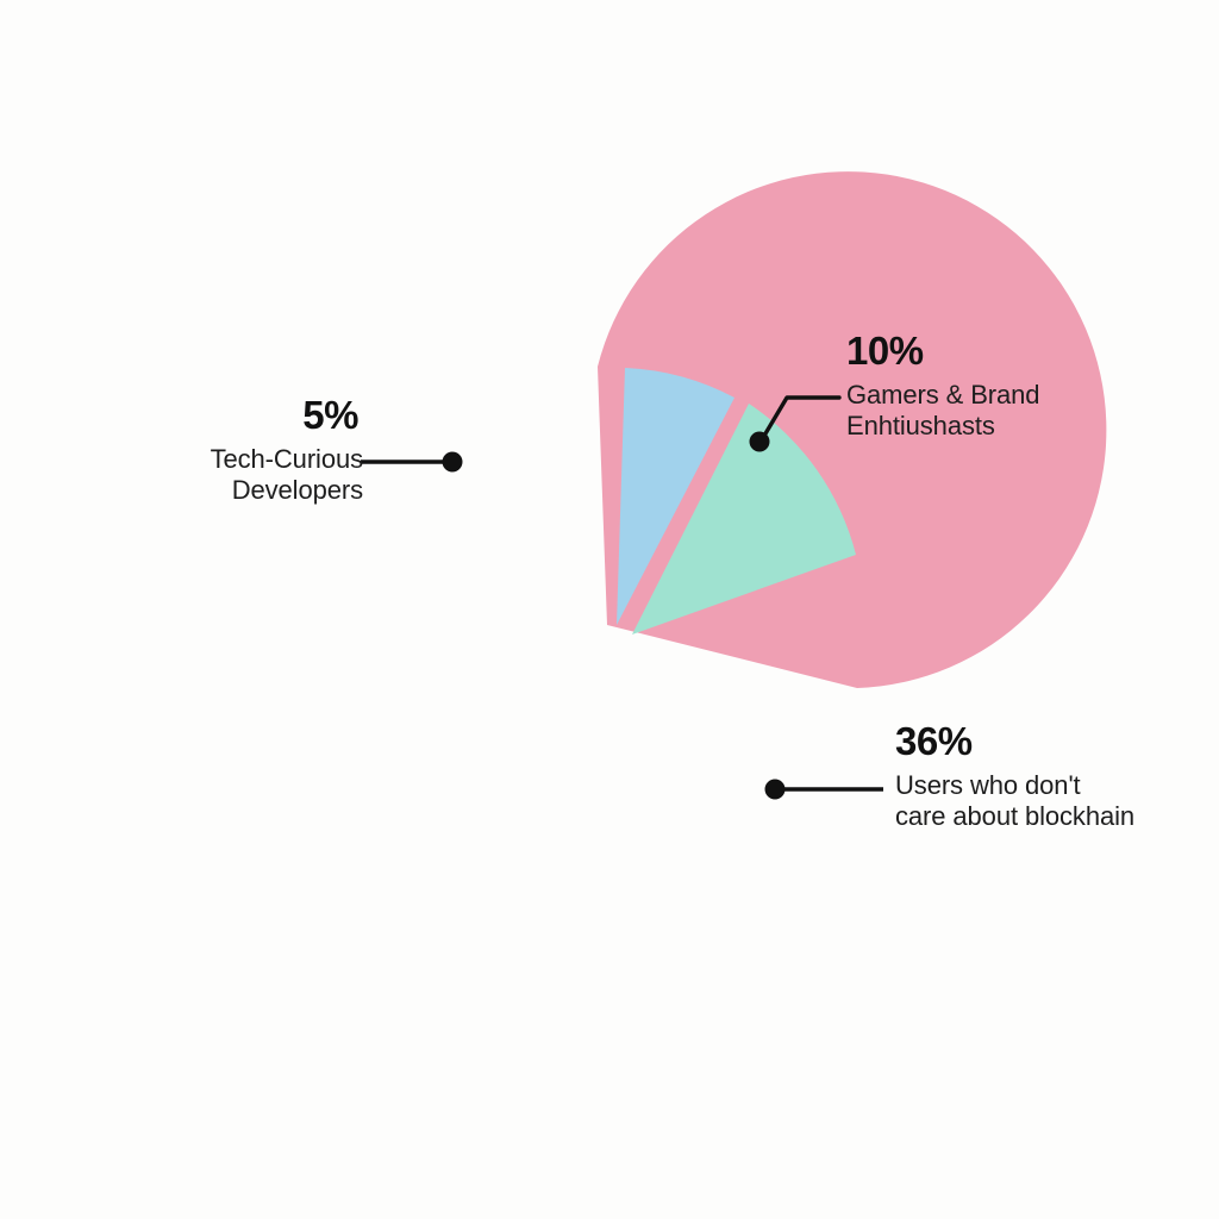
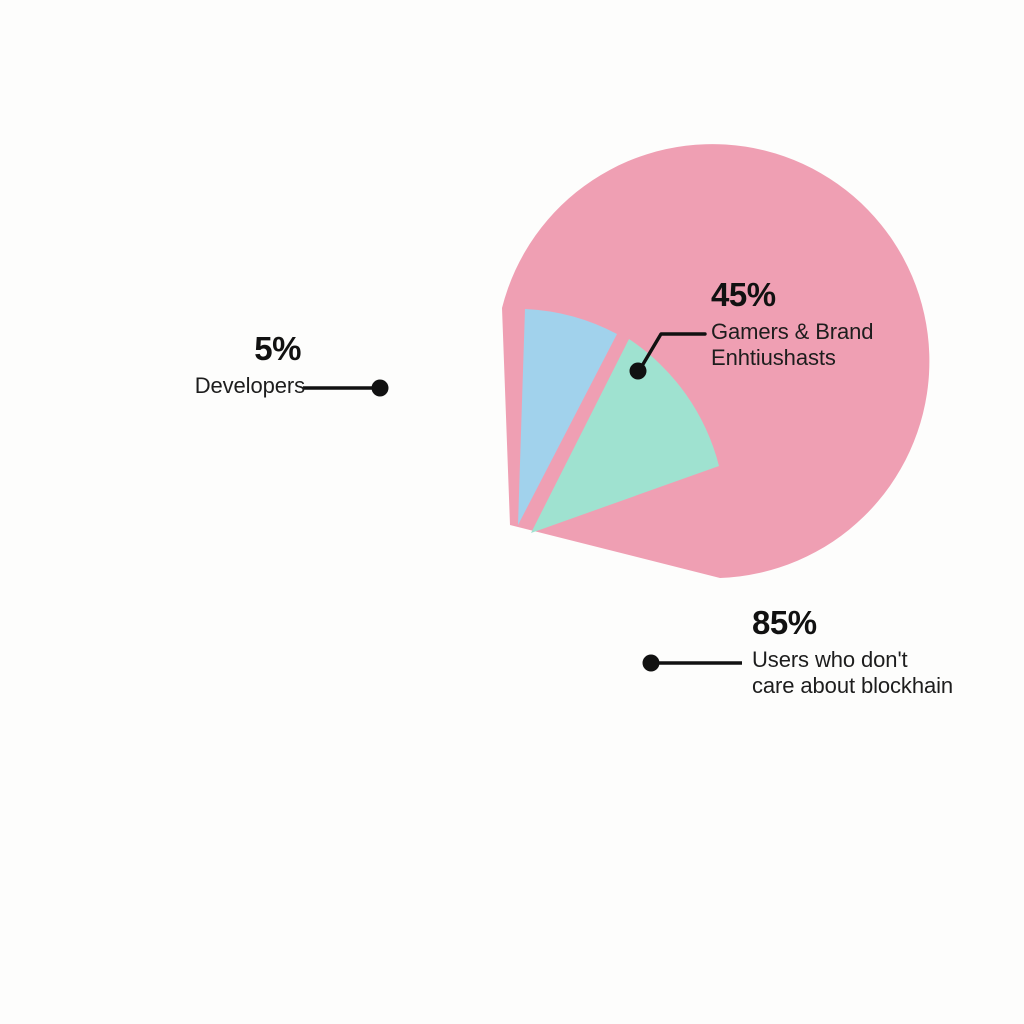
  5%
- Tech-Curious
  Developers
- 10%
+ 45%
  Gamers & Brand
  Enhtiushasts
- 36%
+ 85%
  Users who don't
  care about blockhain
